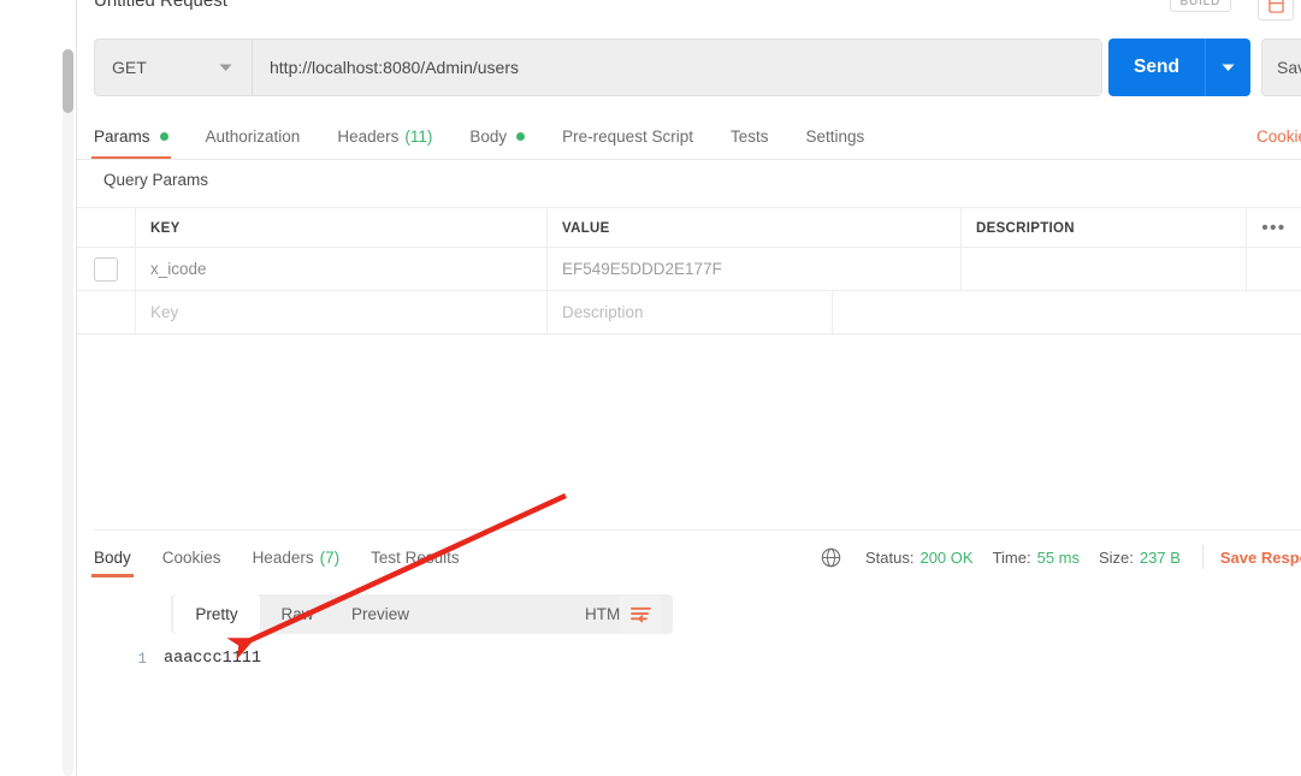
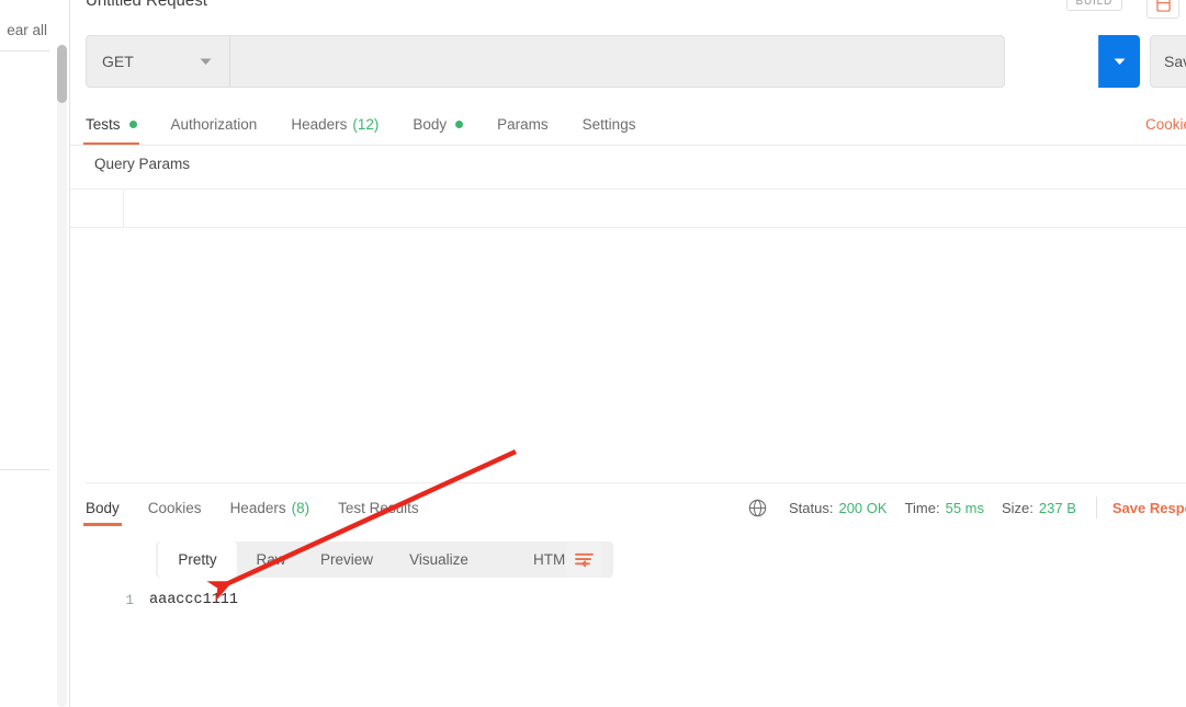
+ ear all
  Untitled Request
  BUILD
  GET
- http://localhost:8080/Admin/users
- Send
- Params
+ Tests
  Authorization
  Headers
- (11)
+ (12)
  Body
- Pre-request Script
- Tests
+ Params
  Settings
  Cooki
  Query Params
- KEY
- VALUE
- DESCRIPTION
- •••
- x_icode
- EF549E5DDD2E177F
- Key
- Description
  Body
  Cookies
  Headers
- (7)
+ (8)
  Test Reults
  Status:
  200 OK
  Time:
  55 ms
  Size:
  237 B
  Pretty
  Preview
+ Visualize
  HTM
  1
  aaaccc1111
